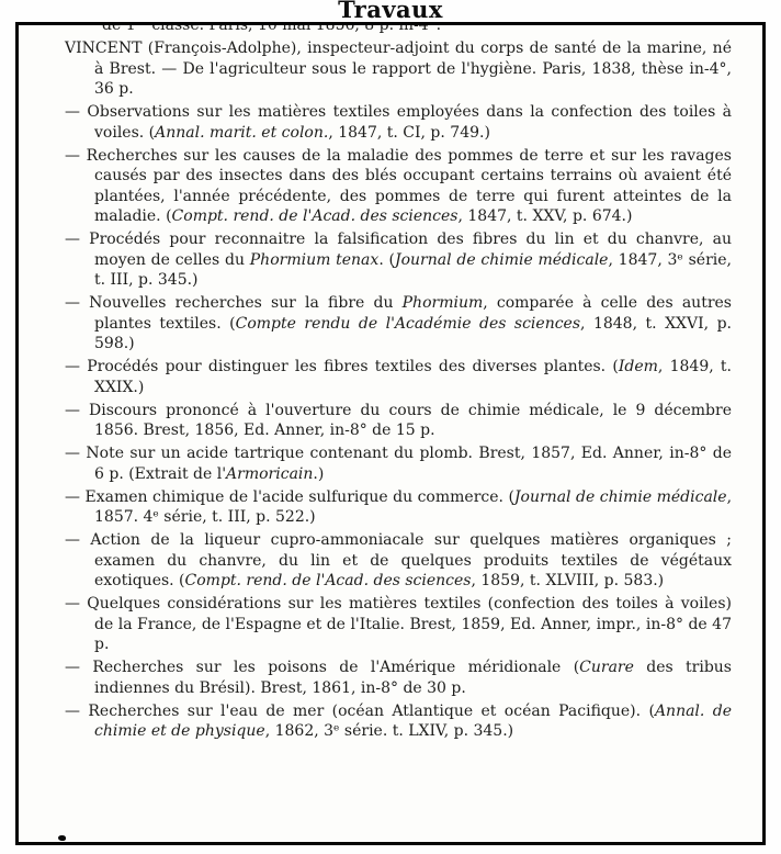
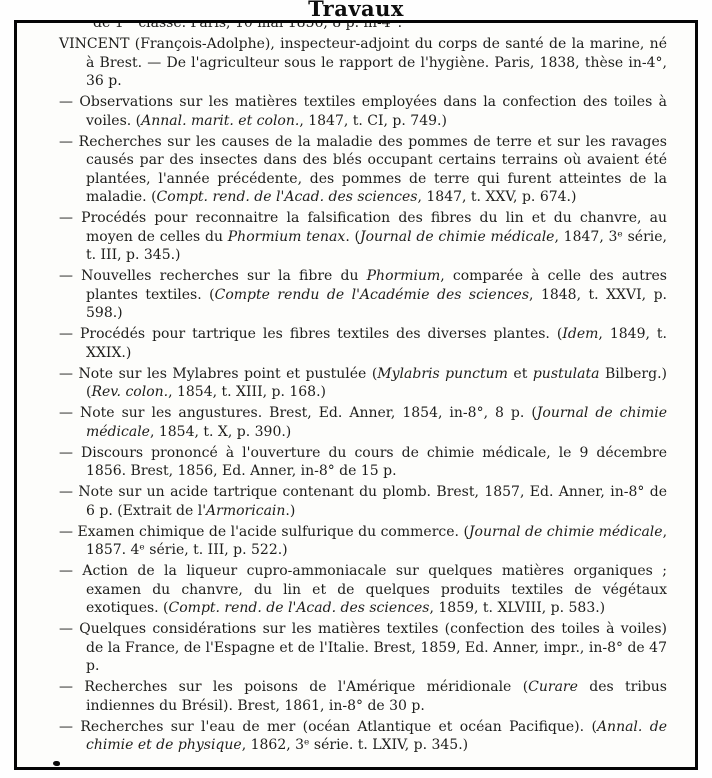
  Travaux
  de 1ʳᵉ classe. Paris, 10 mai 1856, 8 p. in-4°.
  VINCENT (François-Adolphe), inspecteur-adjoint du corps de santé de la marine, né à Brest. — De l'agriculteur sous le rapport de l'hygiène. Paris, 1838, thèse in-4°, 36 p.
  — Observations sur les matières textiles employées dans la confection des toiles à voiles. (Annal. marit. et colon., 1847, t. CI, p. 749.)
  — Recherches sur les causes de la maladie des pommes de terre et sur les ravages causés par des insectes dans des blés occupant certains terrains où avaient été plantées, l'année précédente, des pommes de terre qui furent atteintes de la maladie. (Compt. rend. de l'Acad. des sciences, 1847, t. XXV, p. 674.)
  — Procédés pour reconnaitre la falsification des fibres du lin et du chanvre, au moyen de celles du Phormium tenax. (Journal de chimie médicale, 1847, 3ᵉ série, t. III, p. 345.)
  — Nouvelles recherches sur la fibre du Phormium, comparée à celle des autres plantes textiles. (Compte rendu de l'Académie des sciences, 1848, t. XXVI, p. 598.)
- — Procédés pour distinguer les fibres textiles des diverses plantes. (Idem, 1849, t. XXIX.)
+ — Procédés pour tartrique les fibres textiles des diverses plantes. (Idem, 1849, t. XXIX.)
+ — Note sur les Mylabres point et pustulée (Mylabris punctum et pustulata Bilberg.) (Rev. colon., 1854, t. XIII, p. 168.)
+ — Note sur les angustures. Brest, Ed. Anner, 1854, in-8°, 8 p. (Journal de chimie médicale, 1854, t. X, p. 390.)
  — Discours prononcé à l'ouverture du cours de chimie médicale, le 9 décembre 1856. Brest, 1856, Ed. Anner, in-8° de 15 p.
  — Note sur un acide tartrique contenant du plomb. Brest, 1857, Ed. Anner, in-8° de 6 p. (Extrait de l'Armoricain.)
  — Examen chimique de l'acide sulfurique du commerce. (Journal de chimie médicale, 1857. 4ᵉ série, t. III, p. 522.)
  — Action de la liqueur cupro-ammoniacale sur quelques matières organiques ; examen du chanvre, du lin et de quelques produits textiles de végétaux exotiques. (Compt. rend. de l'Acad. des sciences, 1859, t. XLVIII, p. 583.)
  — Quelques considérations sur les matières textiles (confection des toiles à voiles) de la France, de l'Espagne et de l'Italie. Brest, 1859, Ed. Anner, impr., in-8° de 47 p.
  — Recherches sur les poisons de l'Amérique méridionale (Curare des tribus indiennes du Brésil). Brest, 1861, in-8° de 30 p.
  — Recherches sur l'eau de mer (océan Atlantique et océan Pacifique). (Annal. de chimie et de physique, 1862, 3ᵉ série. t. LXIV, p. 345.)
